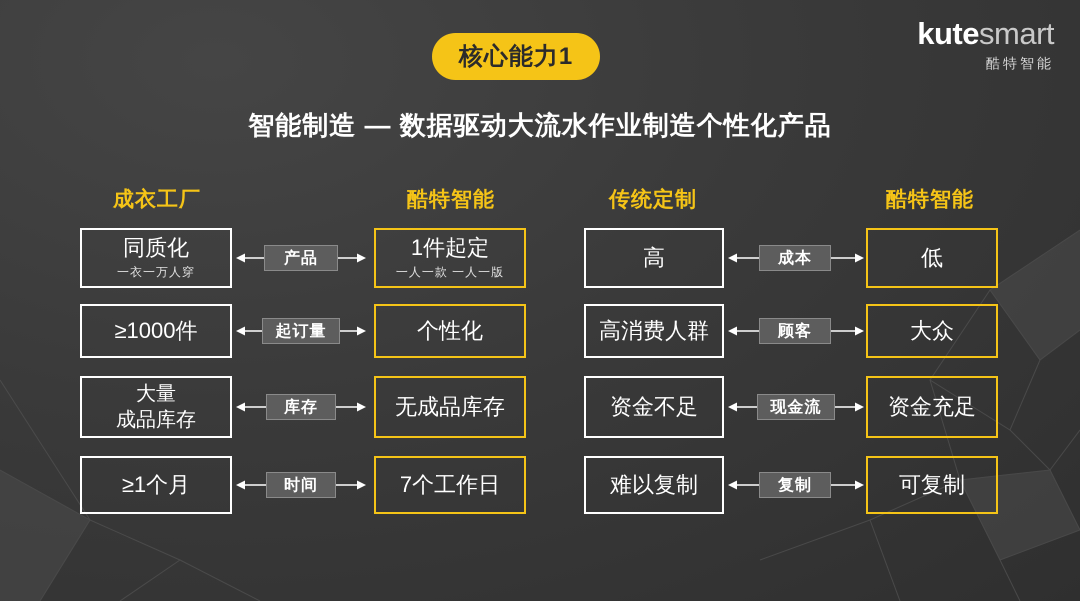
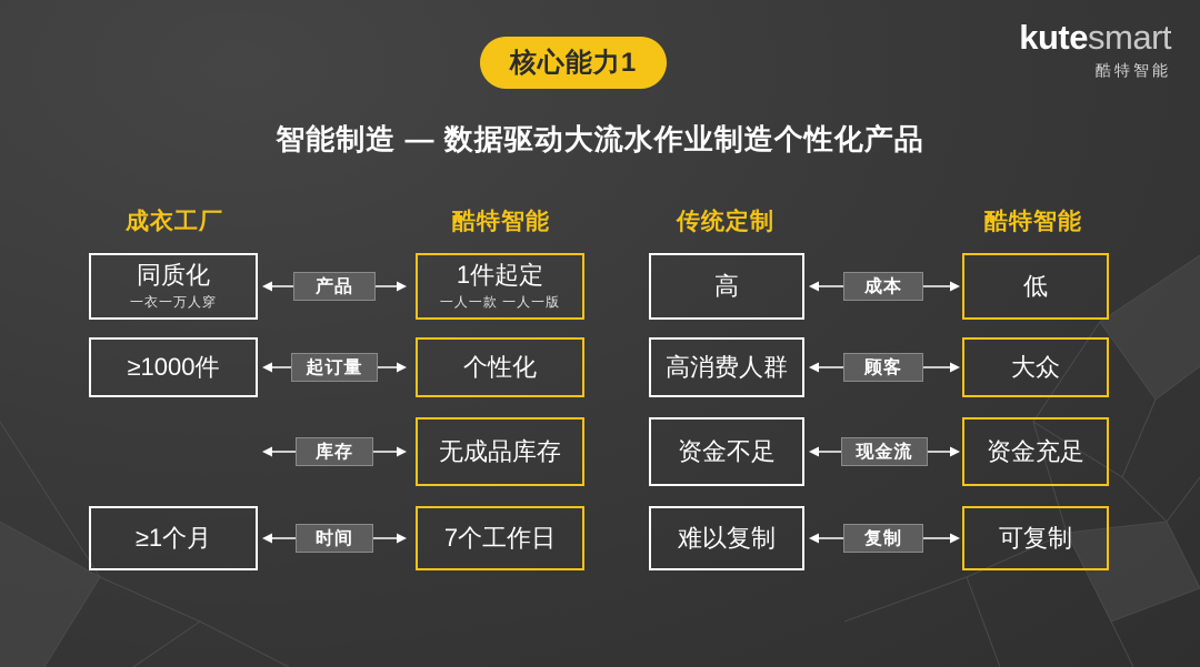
  kutesmart
  酷特智能
  核心能力1
  智能制造 — 数据驱动大流水作业制造个性化产品
  成衣工厂
  酷特智能
  传统定制
  酷特智能
  同质化
  一衣一万人穿
  产品
  1件起定
  一人一款 一人一版
  ≥1000件
  起订量
  个性化
- 大量
- 成品库存
  库存
  无成品库存
  ≥1个月
  时间
  7个工作日
  高
  成本
  低
  高消费人群
  顾客
  大众
  资金不足
  现金流
  资金充足
  难以复制
  复制
  可复制
